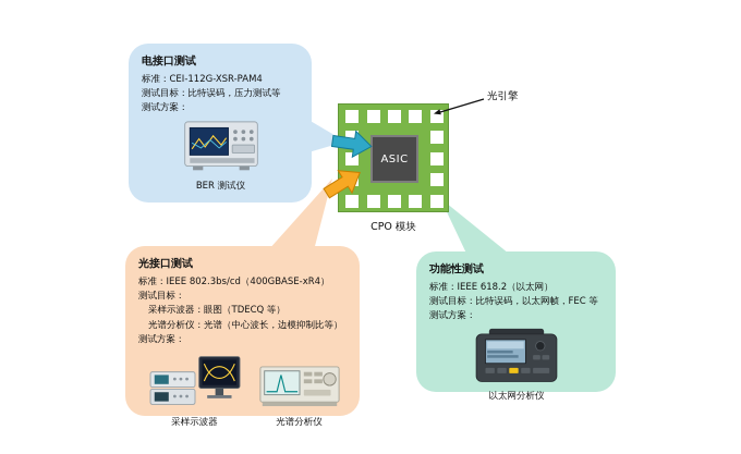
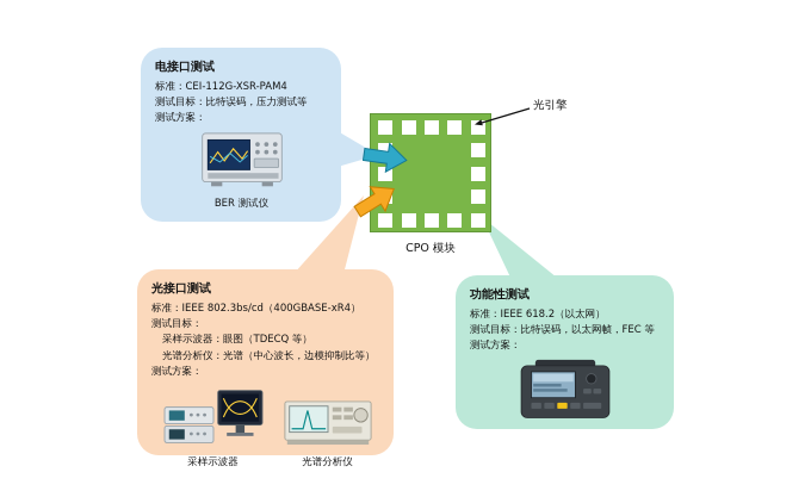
  电接口测试
  标准：CEI-112G-XSR-PAM4
  测试目标：比特误码，压力测试等
  测试方案：
  BER 测试仪
  光接口测试
  标准：IEEE 802.3bs/cd（400GBASE-xR4）
  测试目标：
  采样示波器：眼图（TDECQ 等）
  光谱分析仪：光谱（中心波长，边模抑制比等）
  测试方案：
  采样示波器
  光谱分析仪
  功能性测试
  标准：IEEE 618.2（以太网）
  测试目标：比特误码，以太网帧，FEC 等
  测试方案：
- 以太网分析仪
- ASIC
  CPO 模块
  光引擎
